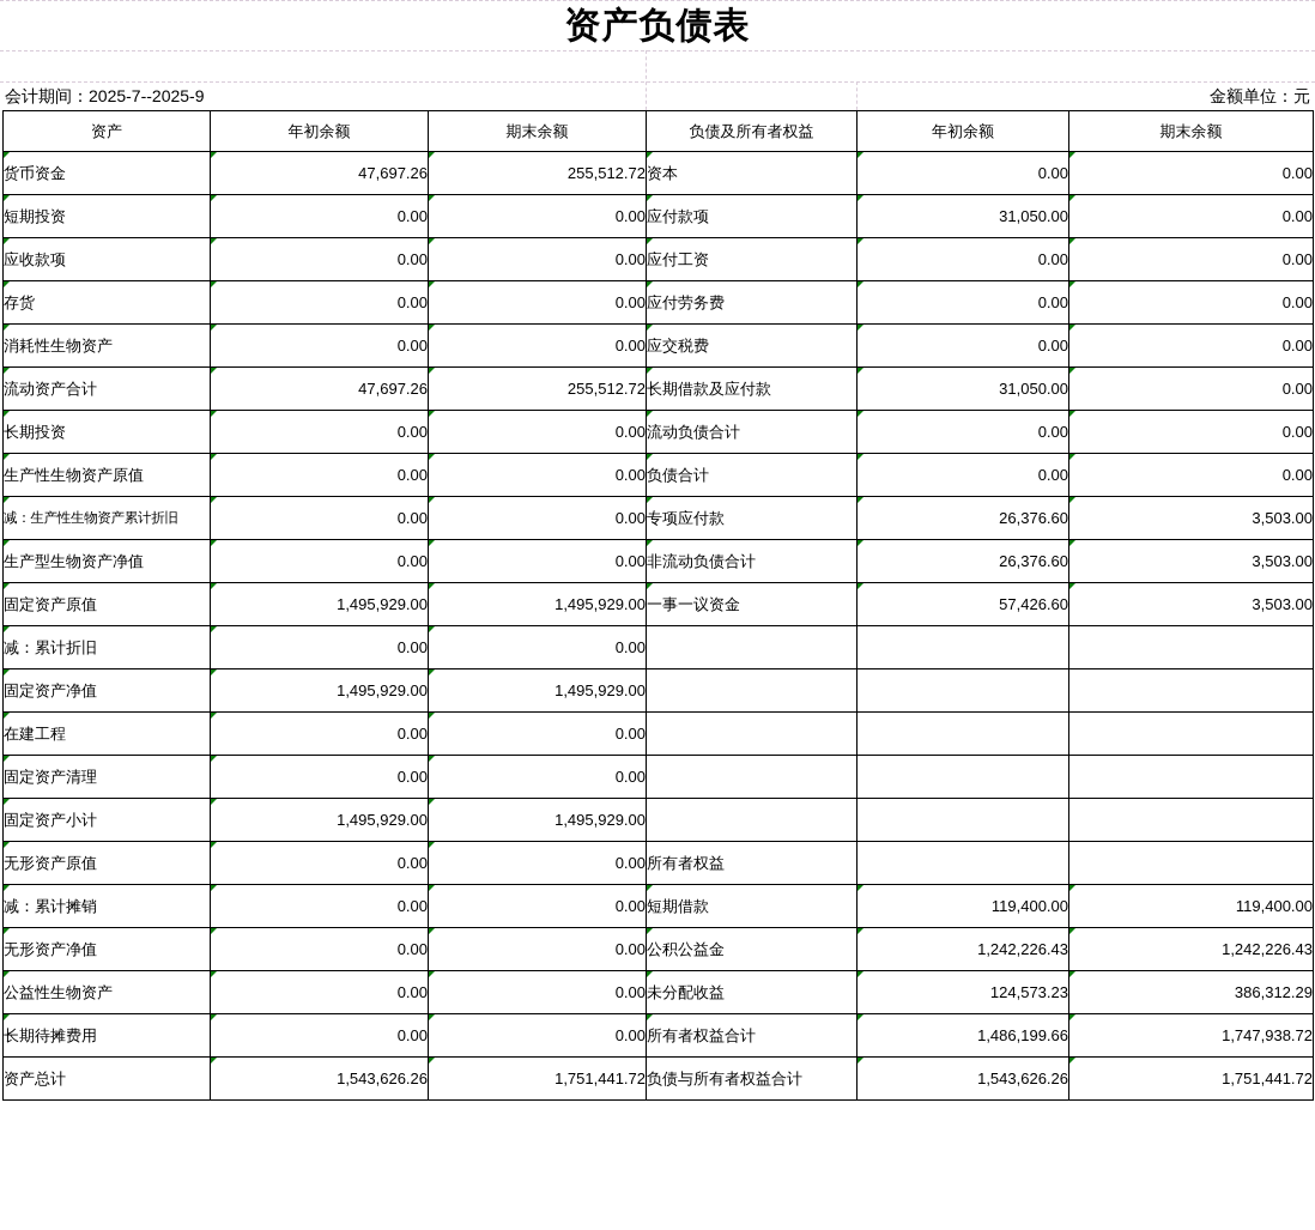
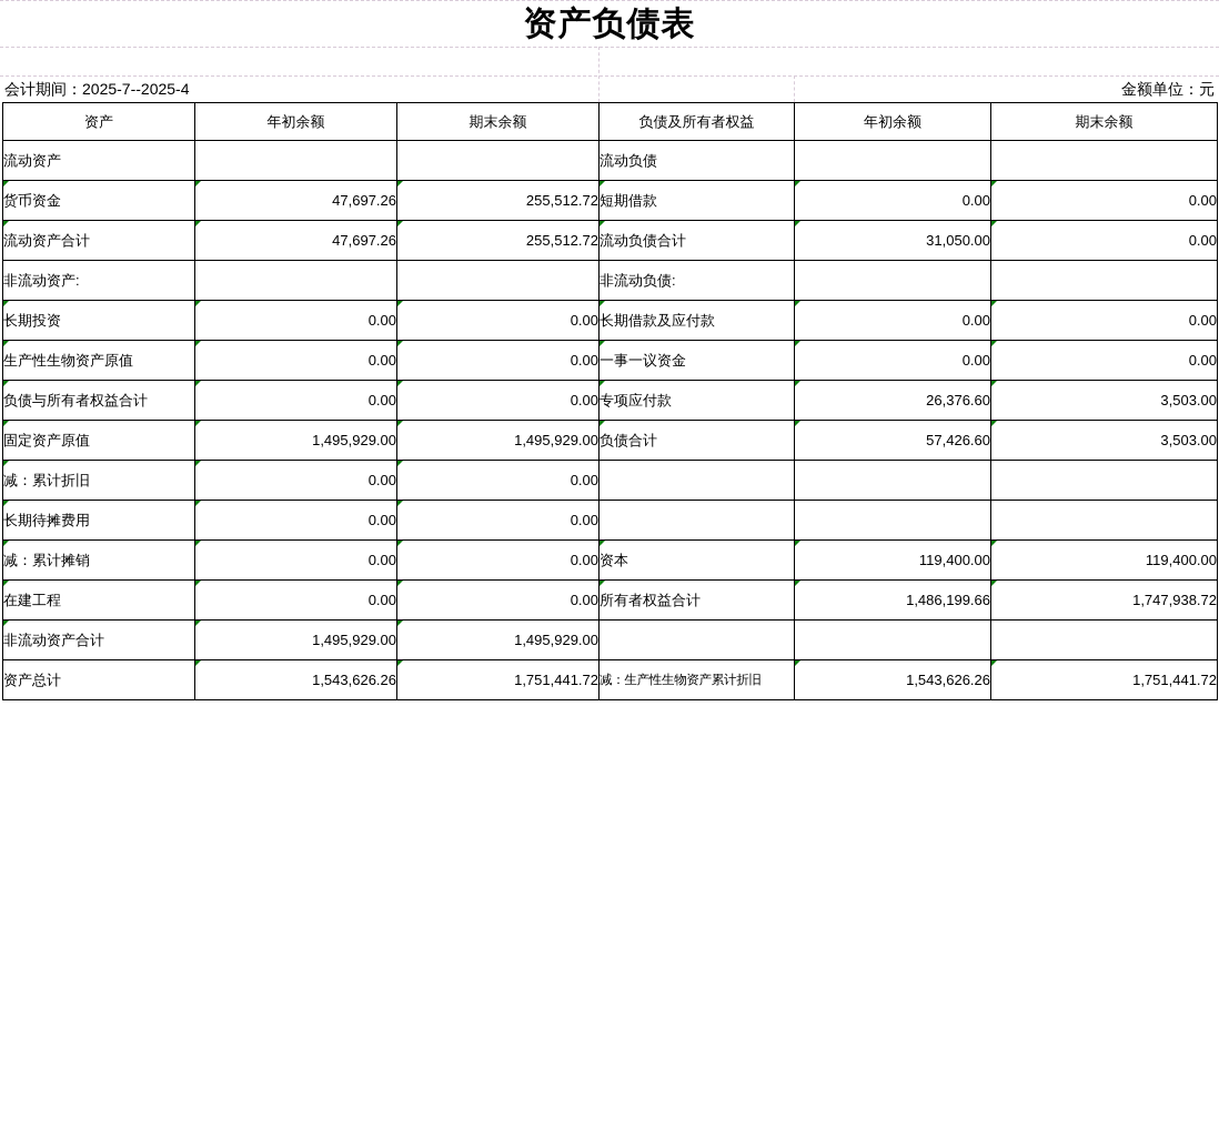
  资产负债表
- 会计期间：2025-7--2025-9
+ 会计期间：2025-7--2025-4
  金额单位：元
  资产	年初余额	期末余额	负债及所有者权益	年初余额	期末余额
+ 流动资产			流动负债
- 货币资金	47,697.26	255,512.72	资本	0.00	0.00
+ 货币资金	47,697.26	255,512.72	短期借款	0.00	0.00
- 短期投资	0.00	0.00	应付款项	31,050.00	0.00
- 应收款项	0.00	0.00	应付工资	0.00	0.00
- 存货	0.00	0.00	应付劳务费	0.00	0.00
- 消耗性生物资产	0.00	0.00	应交税费	0.00	0.00
- 流动资产合计	47,697.26	255,512.72	长期借款及应付款	31,050.00	0.00
+ 流动资产合计	47,697.26	255,512.72	流动负债合计	31,050.00	0.00
+ 非流动资产:			非流动负债:
- 长期投资	0.00	0.00	流动负债合计	0.00	0.00
+ 长期投资	0.00	0.00	长期借款及应付款	0.00	0.00
- 生产性生物资产原值	0.00	0.00	负债合计	0.00	0.00
+ 生产性生物资产原值	0.00	0.00	一事一议资金	0.00	0.00
- 减：生产性生物资产累计折旧	0.00	0.00	专项应付款	26,376.60	3,503.00
+ 负债与所有者权益合计	0.00	0.00	专项应付款	26,376.60	3,503.00
- 生产型生物资产净值	0.00	0.00	非流动负债合计	26,376.60	3,503.00
- 固定资产原值	1,495,929.00	1,495,929.00	一事一议资金	57,426.60	3,503.00
+ 固定资产原值	1,495,929.00	1,495,929.00	负债合计	57,426.60	3,503.00
  减：累计折旧	0.00	0.00
- 固定资产净值	1,495,929.00	1,495,929.00
- 在建工程	0.00	0.00
+ 长期待摊费用	0.00	0.00
- 固定资产清理	0.00	0.00
- 固定资产小计	1,495,929.00	1,495,929.00
- 无形资产原值	0.00	0.00	所有者权益
- 减：累计摊销	0.00	0.00	短期借款	119,400.00	119,400.00
+ 减：累计摊销	0.00	0.00	资本	119,400.00	119,400.00
- 无形资产净值	0.00	0.00	公积公益金	1,242,226.43	1,242,226.43
- 公益性生物资产	0.00	0.00	未分配收益	124,573.23	386,312.29
- 长期待摊费用	0.00	0.00	所有者权益合计	1,486,199.66	1,747,938.72
+ 在建工程	0.00	0.00	所有者权益合计	1,486,199.66	1,747,938.72
+ 非流动资产合计	1,495,929.00	1,495,929.00
- 资产总计	1,543,626.26	1,751,441.72	负债与所有者权益合计	1,543,626.26	1,751,441.72
+ 资产总计	1,543,626.26	1,751,441.72	减：生产性生物资产累计折旧	1,543,626.26	1,751,441.72
